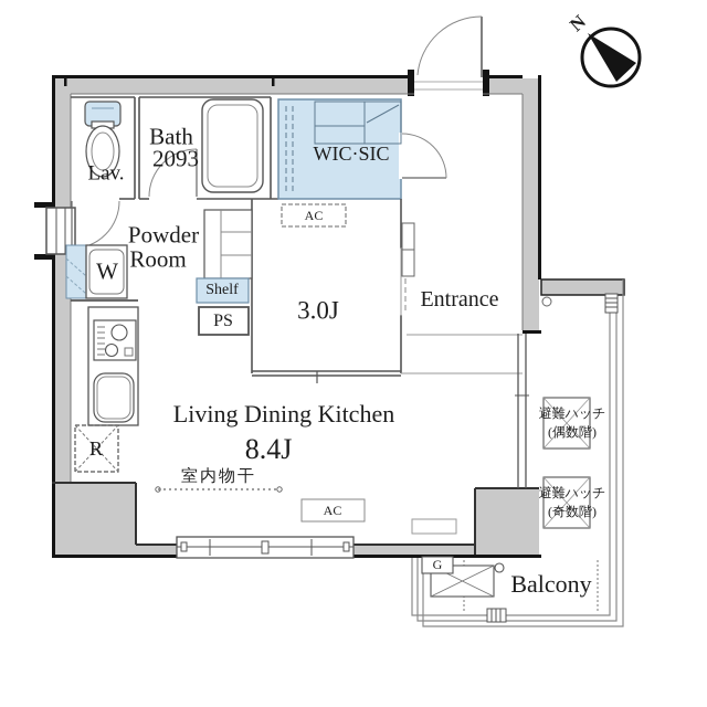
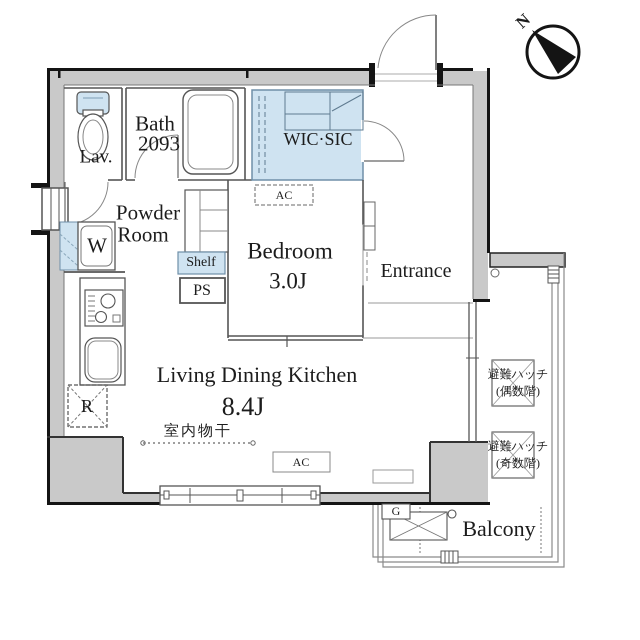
  Lav.
  Bath
  2093
  Powder
  Room
  WIC·SIC
+ Bedroom
  3.0J
  Entrance
  Living Dining Kitchen
  8.4J
  Balcony
  W
  Shelf
  PS
  AC
  AC
  R
  G
  室内物干
  避難ハッチ
  (偶数階)
  避難ハッチ
  (奇数階)
